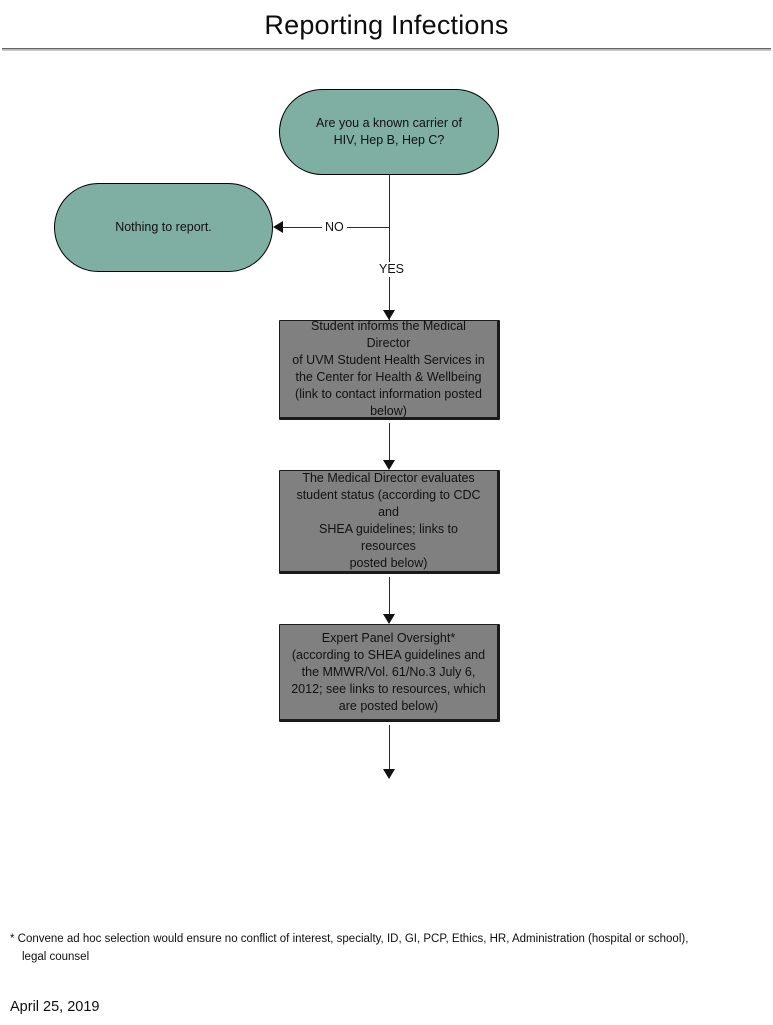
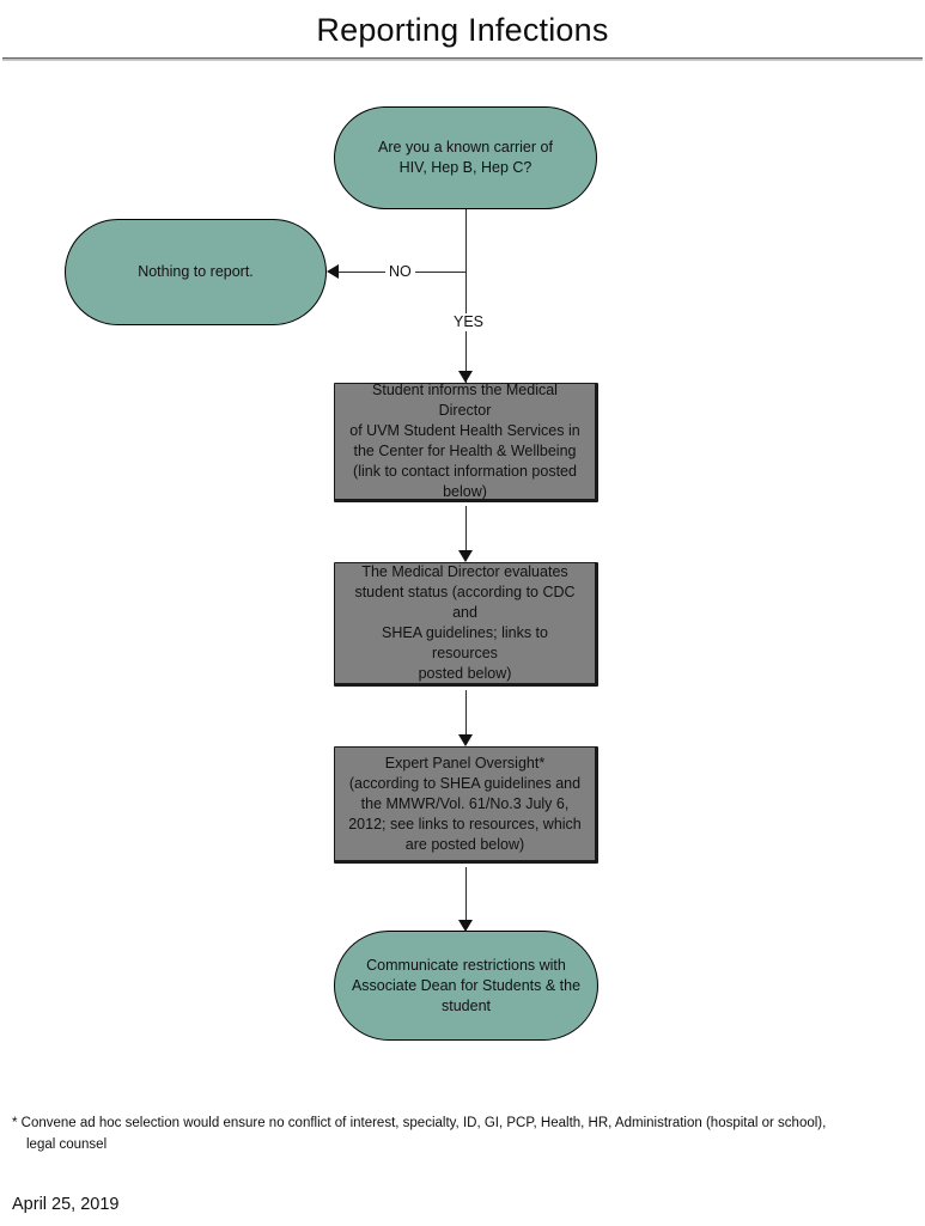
  Reporting Infections
  Are you a known carrier of
  HIV, Hep B, Hep C?
  Nothing to report.
  Student informs the Medical Director
  of UVM Student Health Services in
  the Center for Health & Wellbeing
  (link to contact information posted
  below)
  The Medical Director evaluates
  student status (according to CDC and
  SHEA guidelines; links to resources
  posted below)
  Expert Panel Oversight*
  (according to SHEA guidelines and
  the MMWR/Vol. 61/No.3 July 6,
  2012; see links to resources, which
  are posted below)
+ Communicate restrictions with
+ Associate Dean for Students & the
+ student
  NO
  YES
- * Convene ad hoc selection would ensure no conflict of interest, specialty, ID, GI, PCP, Ethics, HR, Administration (hospital or school),
+ * Convene ad hoc selection would ensure no conflict of interest, specialty, ID, GI, PCP, Health, HR, Administration (hospital or school),
  legal counsel
  April 25, 2019
